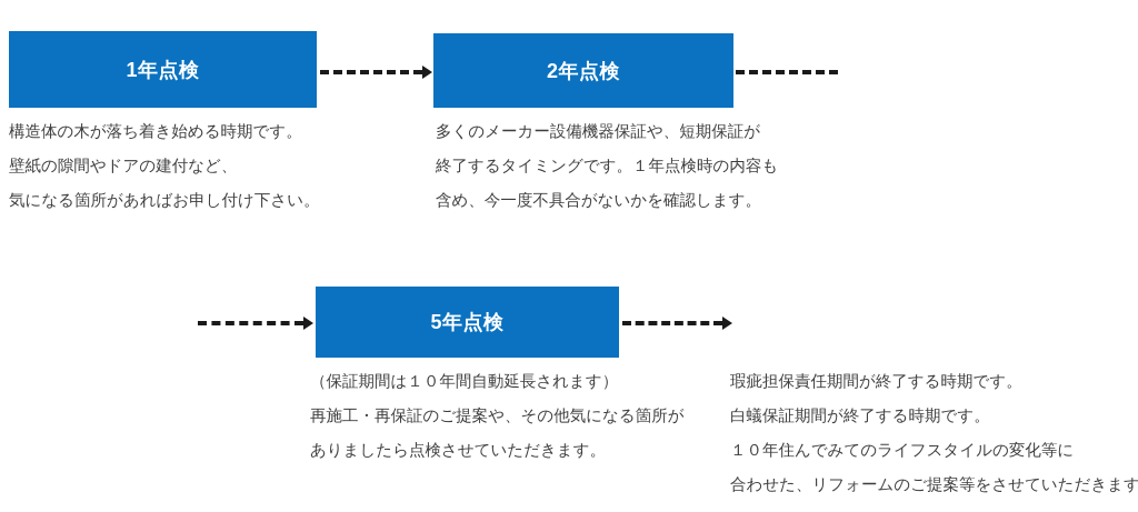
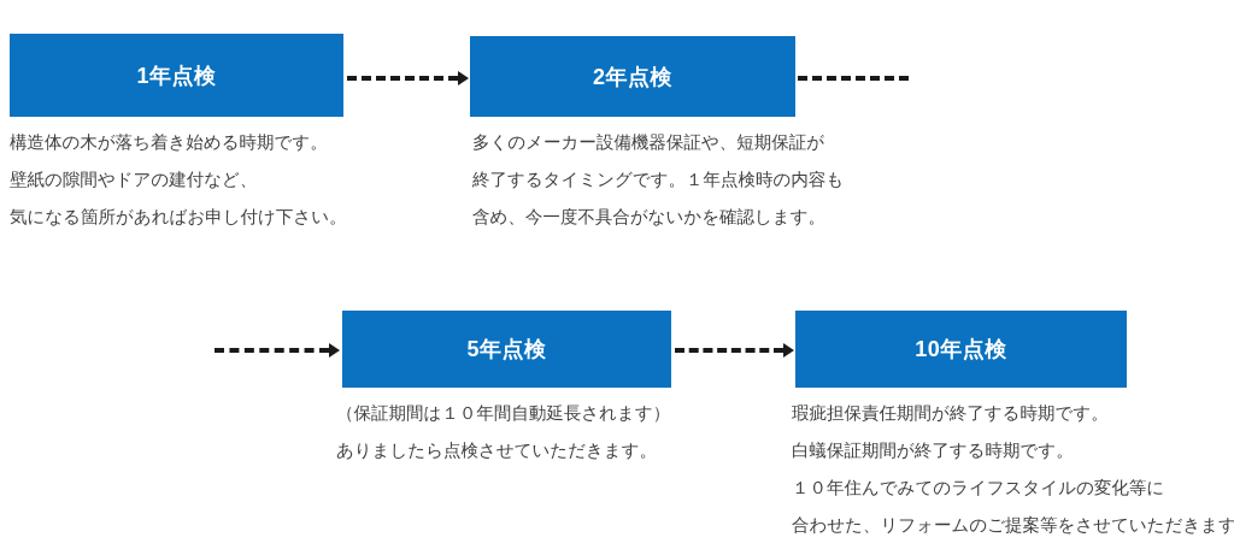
  1年点検
  2年点検
  構造体の木が落ち着き始める時期です。
  壁紙の隙間やドアの建付など、
  気になる箇所があればお申し付け下さい。
  多くのメーカー設備機器保証や、短期保証が
  終了するタイミングです。１年点検時の内容も
  含め、今一度不具合がないかを確認します。
  5年点検
+ 10年点検
  （保証期間は１０年間自動延長されます）
- 再施工・再保証のご提案や、その他気になる箇所が
  ありましたら点検させていただきます。
  瑕疵担保責任期間が終了する時期です。
  白蟻保証期間が終了する時期です。
  １０年住んでみてのライフスタイルの変化等に
  合わせた、リフォームのご提案等をさせていただきます
